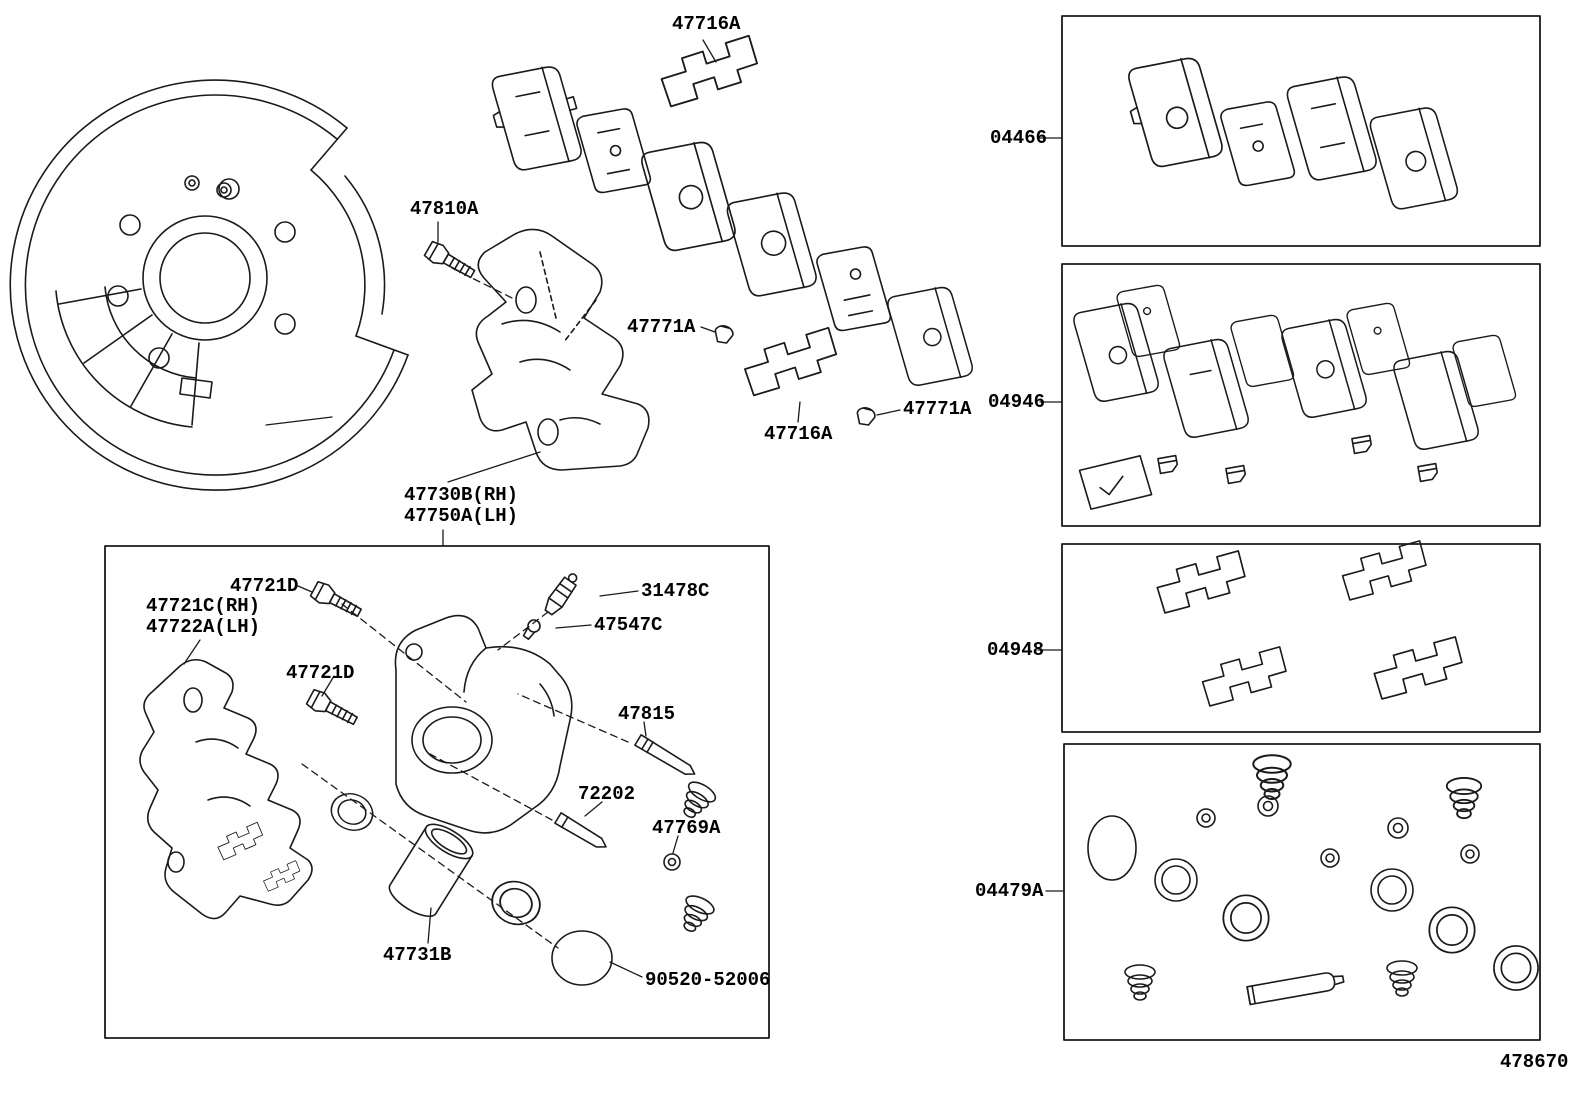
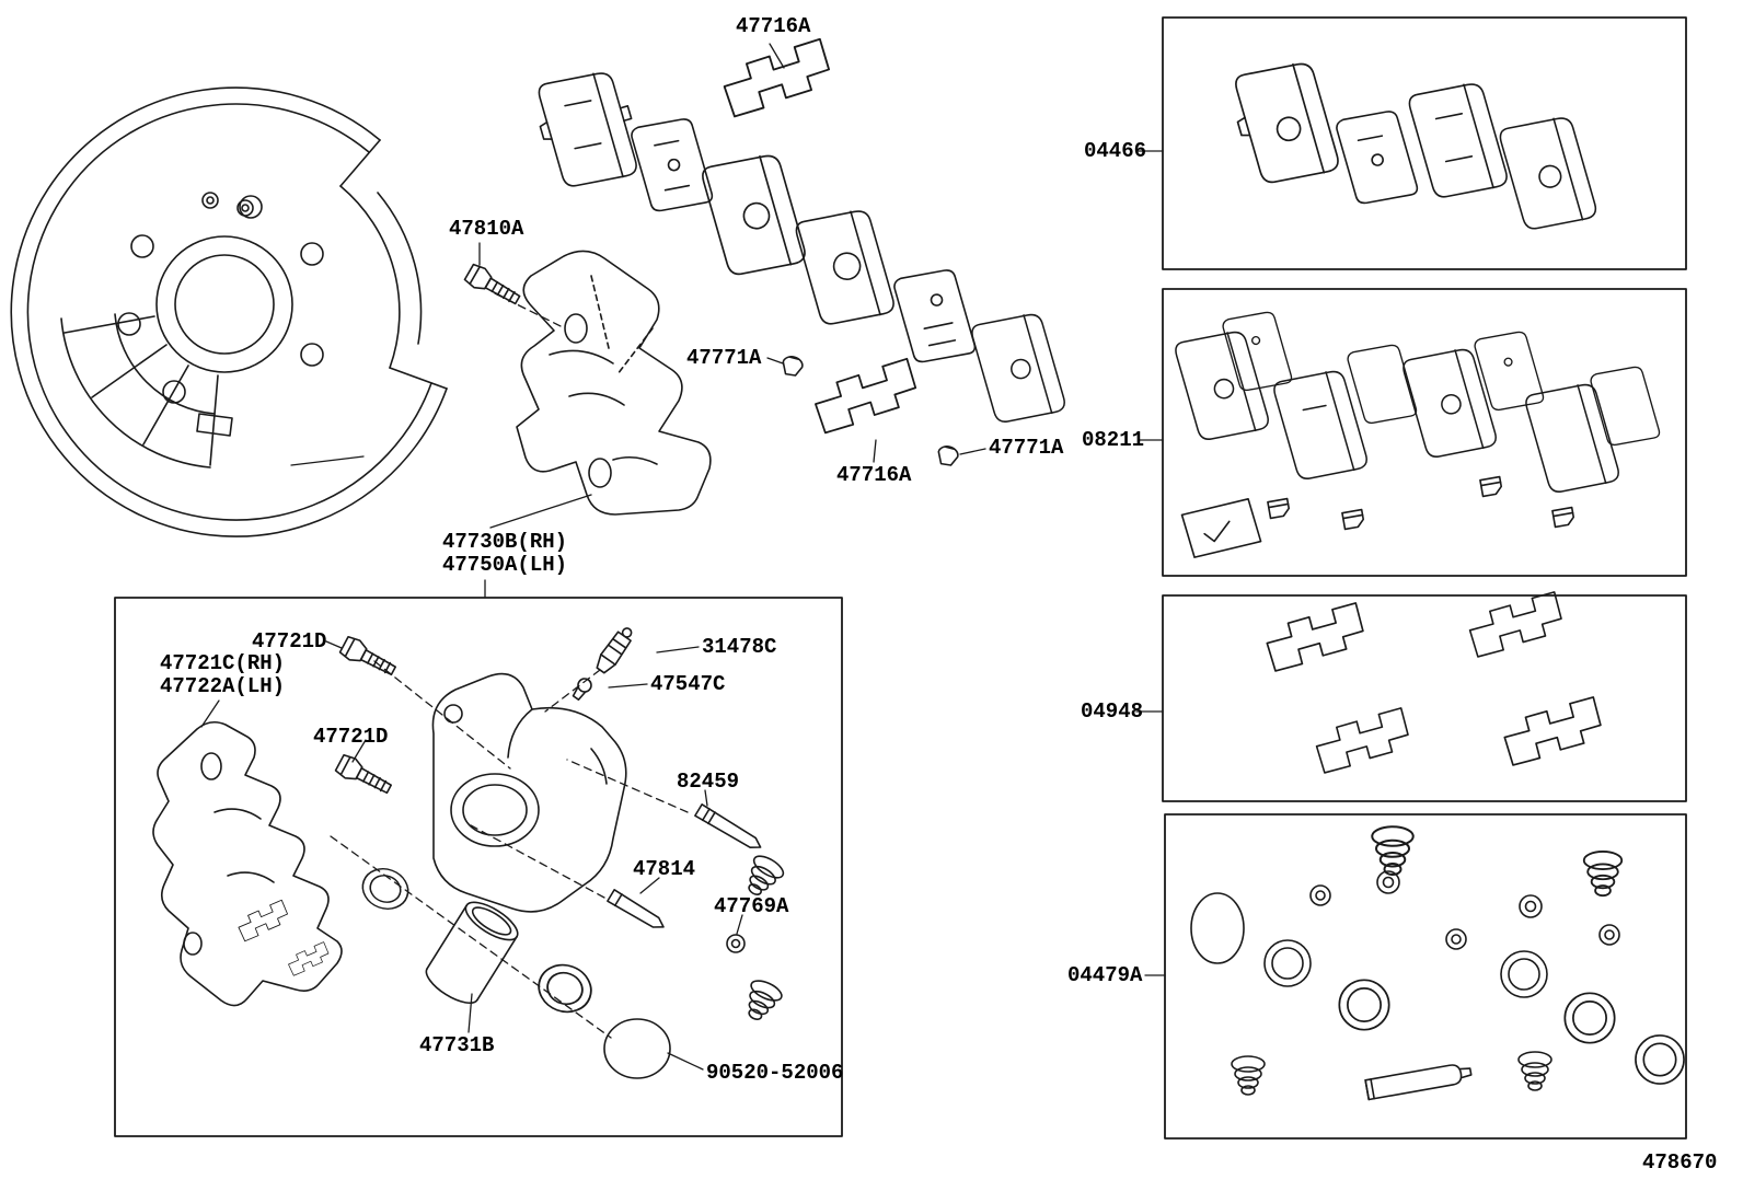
  47716A
  47810A
  47771A
  47771A
  47716A
  47730B(RH)
  47750A(LH)
  47721D
  31478C
  47547C
  47721C(RH)
  47722A(LH)
  47721D
- 47815
+ 82459
- 72202
+ 47814
  47769A
  47731B
  90520-52006
  04466
- 04946
+ 08211
  04948
  04479A
  478670
